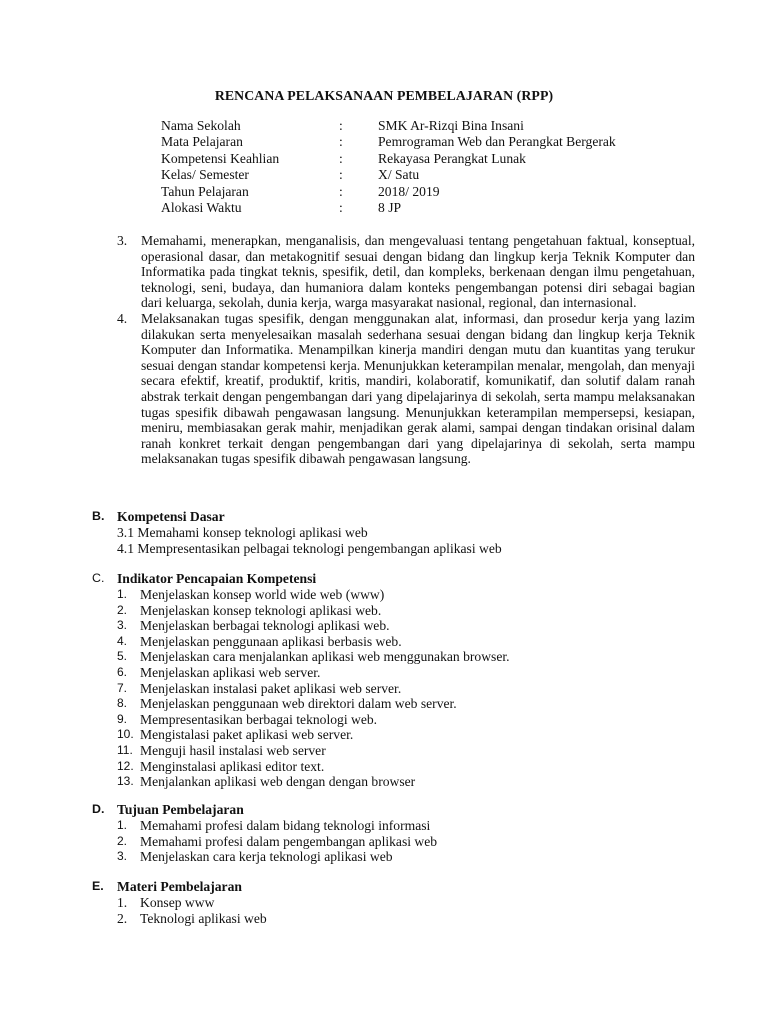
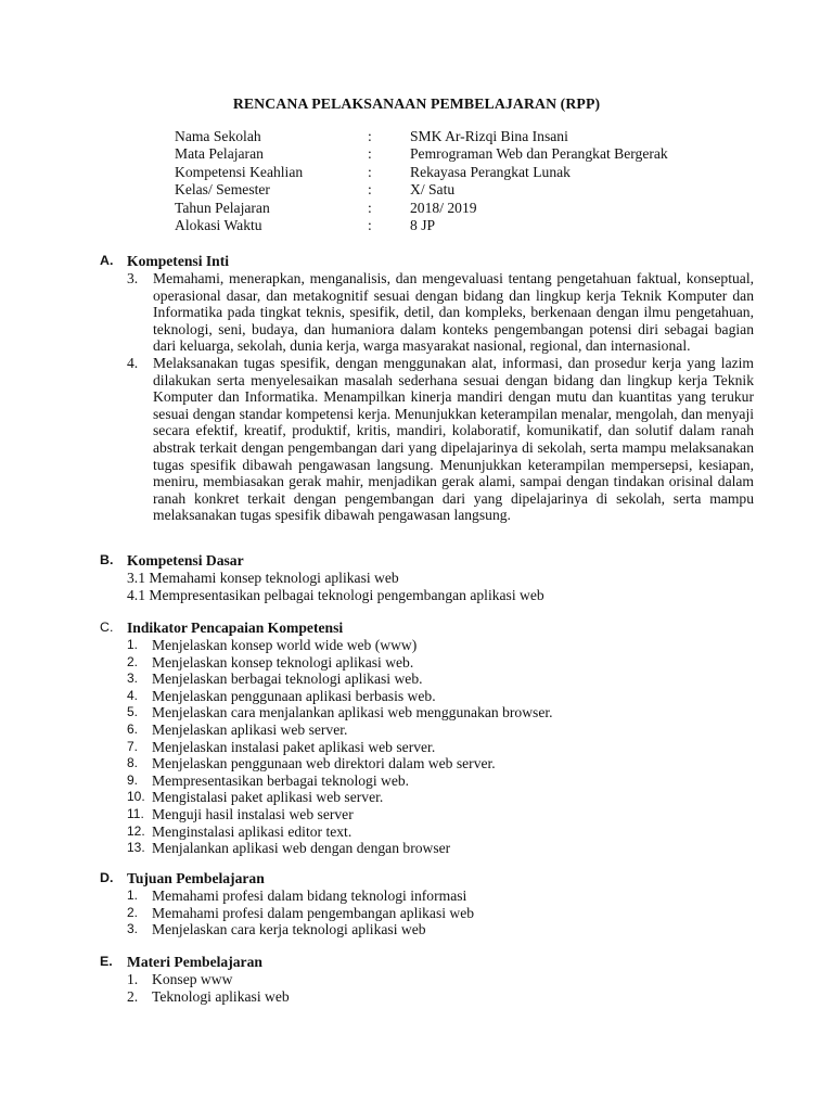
  RENCANA PELAKSANAAN PEMBELAJARAN (RPP)
  Nama Sekolah
  :
  SMK Ar-Rizqi Bina Insani
  Mata Pelajaran
  :
  Pemrograman Web dan Perangkat Bergerak
  Kompetensi Keahlian
  :
  Rekayasa Perangkat Lunak
  Kelas/ Semester
  :
  X/ Satu
  Tahun Pelajaran
  :
  2018/ 2019
  Alokasi Waktu
  :
  8 JP
+ A.
+ Kompetensi Inti
  3.
  Memahami, menerapkan, menganalisis, dan mengevaluasi tentang pengetahuan faktual, konseptual, operasional dasar, dan metakognitif sesuai dengan bidang dan lingkup kerja Teknik Komputer dan Informatika pada tingkat teknis, spesifik, detil, dan kompleks, berkenaan dengan ilmu pengetahuan, teknologi, seni, budaya, dan humaniora dalam konteks pengembangan potensi diri sebagai bagian dari keluarga, sekolah, dunia kerja, warga masyarakat nasional, regional, dan internasional.
  4.
  Melaksanakan tugas spesifik, dengan menggunakan alat, informasi, dan prosedur kerja yang lazim dilakukan serta menyelesaikan masalah sederhana sesuai dengan bidang dan lingkup kerja Teknik Komputer dan Informatika. Menampilkan kinerja mandiri dengan mutu dan kuantitas yang terukur sesuai dengan standar kompetensi kerja. Menunjukkan keterampilan menalar, mengolah, dan menyaji secara efektif, kreatif, produktif, kritis, mandiri, kolaboratif, komunikatif, dan solutif dalam ranah abstrak terkait dengan pengembangan dari yang dipelajarinya di sekolah, serta mampu melaksanakan tugas spesifik dibawah pengawasan langsung. Menunjukkan keterampilan mempersepsi, kesiapan, meniru, membiasakan gerak mahir, menjadikan gerak alami, sampai dengan tindakan orisinal dalam ranah konkret terkait dengan pengembangan dari yang dipelajarinya di sekolah, serta mampu melaksanakan tugas spesifik dibawah pengawasan langsung.
  B.
  Kompetensi Dasar
  3.1 Memahami konsep teknologi aplikasi web
  4.1 Mempresentasikan pelbagai teknologi pengembangan aplikasi web
  C.
  Indikator Pencapaian Kompetensi
  1.
  Menjelaskan konsep world wide web (www)
  2.
  Menjelaskan konsep teknologi aplikasi web.
  3.
  Menjelaskan berbagai teknologi aplikasi web.
  4.
  Menjelaskan penggunaan aplikasi berbasis web.
  5.
  Menjelaskan cara menjalankan aplikasi web menggunakan browser.
  6.
  Menjelaskan aplikasi web server.
  7.
  Menjelaskan instalasi paket aplikasi web server.
  8.
  Menjelaskan penggunaan web direktori dalam web server.
  9.
  Mempresentasikan berbagai teknologi web.
  10.
  Mengistalasi paket aplikasi web server.
  11.
  Menguji hasil instalasi web server
  12.
  Menginstalasi aplikasi editor text.
  13.
  Menjalankan aplikasi web dengan dengan browser
  D.
  Tujuan Pembelajaran
  1.
  Memahami profesi dalam bidang teknologi informasi
  2.
  Memahami profesi dalam pengembangan aplikasi web
  3.
  Menjelaskan cara kerja teknologi aplikasi web
  E.
  Materi Pembelajaran
  1.
  Konsep www
  2.
  Teknologi aplikasi web
